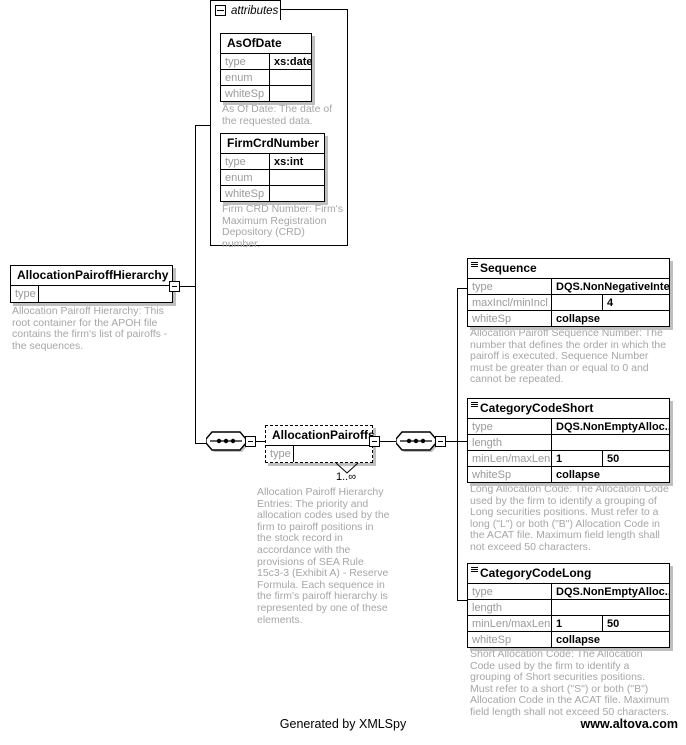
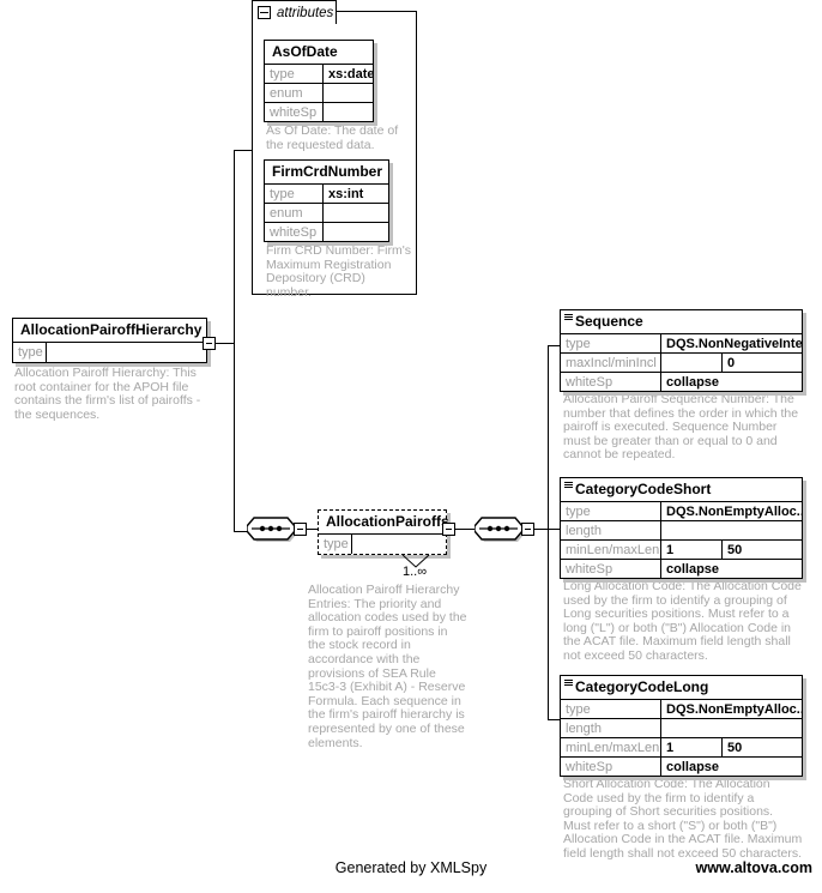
  attributes
  AsOfDate
  type
  xs:date
  enum
  whiteSp
  As Of Date: The date of the requested data.
  FirmCrdNumber
  type
  xs:int
  enum
  whiteSp
  Firm CRD Number: Firm's Maximum Registration Depository (CRD) number.
  AllocationPairoffHierarchy
  type
  Allocation Pairoff Hierarchy: This root container for the APOH file contains the firm's list of pairoffs - the sequences.
  AllocationPairoffs
  type
  1..∞
  Allocation Pairoff Hierarchy Entries: The priority and allocation codes used by the firm to pairoff positions in the stock record in accordance with the provisions of SEA Rule 15c3-3 (Exhibit A) - Reserve Formula. Each sequence in the firm's pairoff hierarchy is represented by one of these elements.
  Sequence
  type
  DQS.NonNegativeInte
  maxIncl/minIncl
- 4
+ 0
  whiteSp
  collapse
  Allocation Pairoff Sequence Number: The number that defines the order in which the pairoff is executed. Sequence Number must be greater than or equal to 0 and cannot be repeated.
  CategoryCodeShort
  type
  DQS.NonEmptyAlloc.
  length
  minLen/maxLen
  1
  50
  whiteSp
  collapse
  Long Allocation Code: The Allocation Code used by the firm to identify a grouping of Long securities positions. Must refer to a long ("L") or both ("B") Allocation Code in the ACAT file. Maximum field length shall not exceed 50 characters.
  CategoryCodeLong
  type
  DQS.NonEmptyAlloc.
  length
  minLen/maxLen
  1
  50
  whiteSp
  collapse
  Short Allocation Code: The Allocation Code used by the firm to identify a grouping of Short securities positions. Must refer to a short ("S") or both ("B") Allocation Code in the ACAT file. Maximum field length shall not exceed 50 characters.
  Generated by XMLSpy
  www.altova.com
